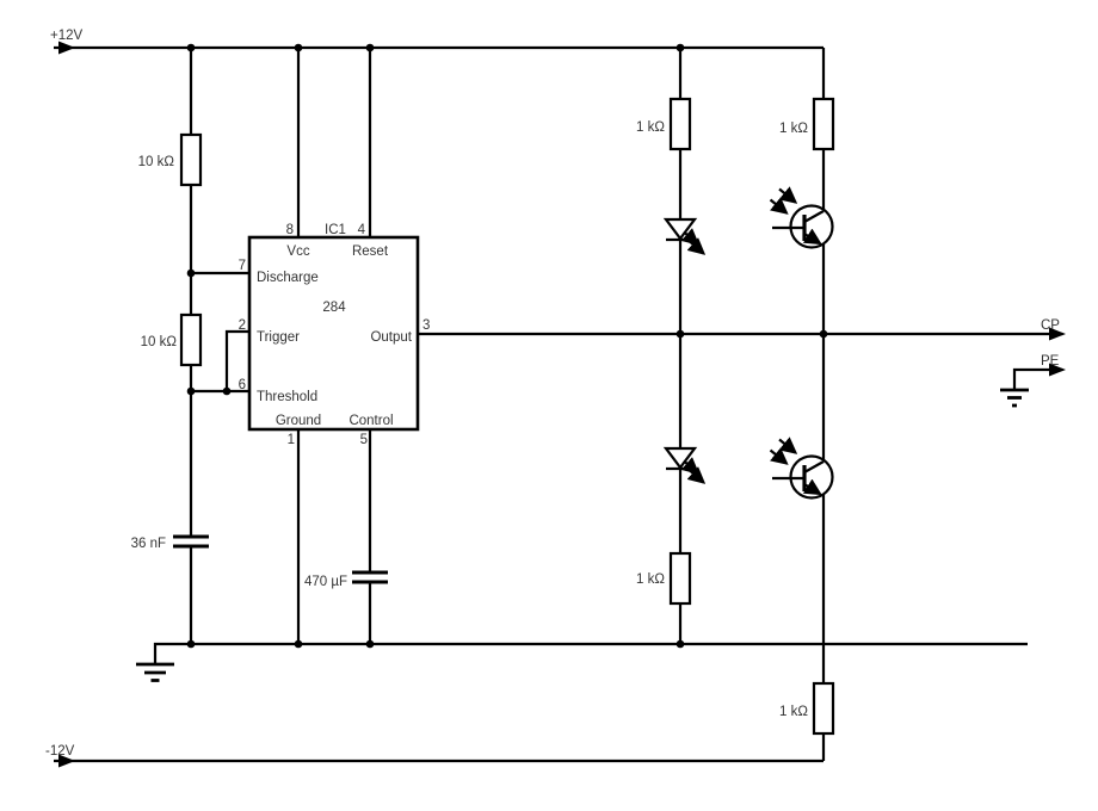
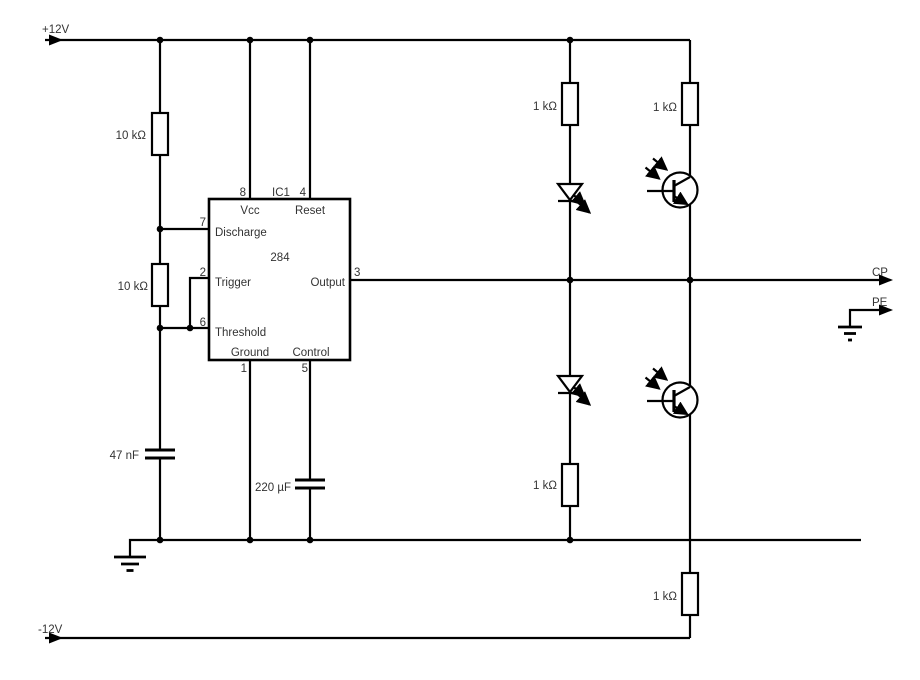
  +12V
  -12V
  10 kΩ
  10 kΩ
- 36 nF
+ 47 nF
  IC1
  284
  8
  Vcc
  4
  Reset
  7
  Discharge
  2
  Trigger
  6
  Threshold
  3
  Output
  1
  Ground
  5
  Control
- 470 µF
+ 220 µF
  CP
  PE
  1 kΩ
  1 kΩ
  1 kΩ
  1 kΩ
